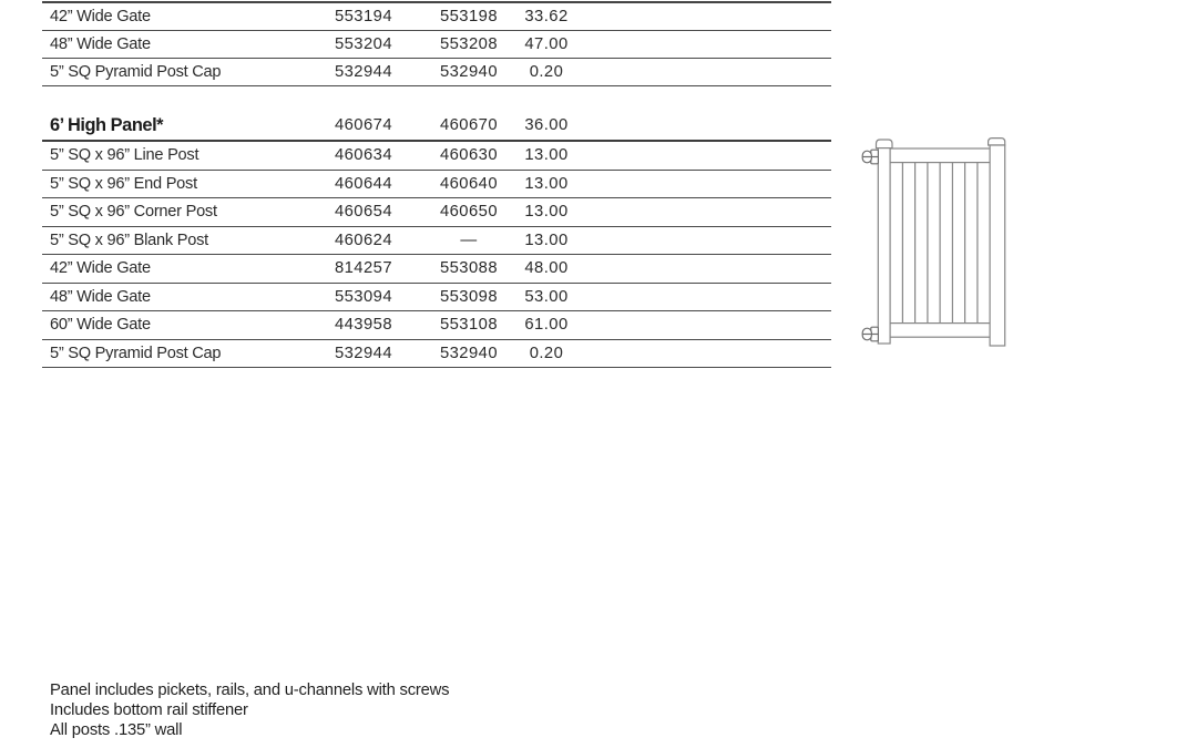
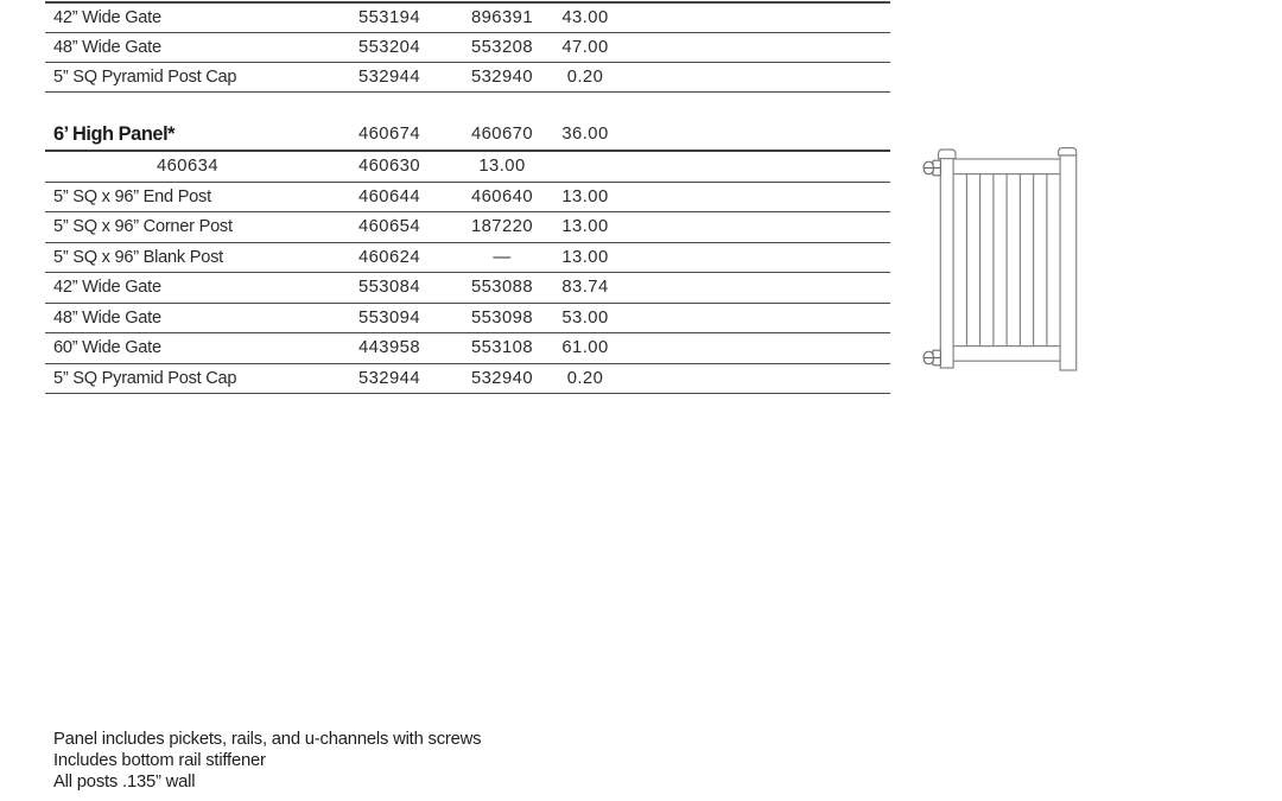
  42” Wide Gate
  553194
- 553198
+ 896391
- 33.62
+ 43.00
  48” Wide Gate
  553204
  553208
  47.00
  5” SQ Pyramid Post Cap
  532944
  532940
  0.20
  6’ High Panel*
  460674
  460670
  36.00
- 5” SQ x 96” Line Post
  460634
  460630
  13.00
  5” SQ x 96” End Post
  460644
  460640
  13.00
  5” SQ x 96” Corner Post
  460654
- 460650
+ 187220
  13.00
  5” SQ x 96” Blank Post
  460624
  —
  13.00
  42” Wide Gate
- 814257
+ 553084
  553088
- 48.00
+ 83.74
  48” Wide Gate
  553094
  553098
  53.00
  60” Wide Gate
  443958
  553108
  61.00
  5” SQ Pyramid Post Cap
  532944
  532940
  0.20
  Panel includes pickets, rails, and u-channels with screws
  Includes bottom rail stiffener
  All posts .135” wall
